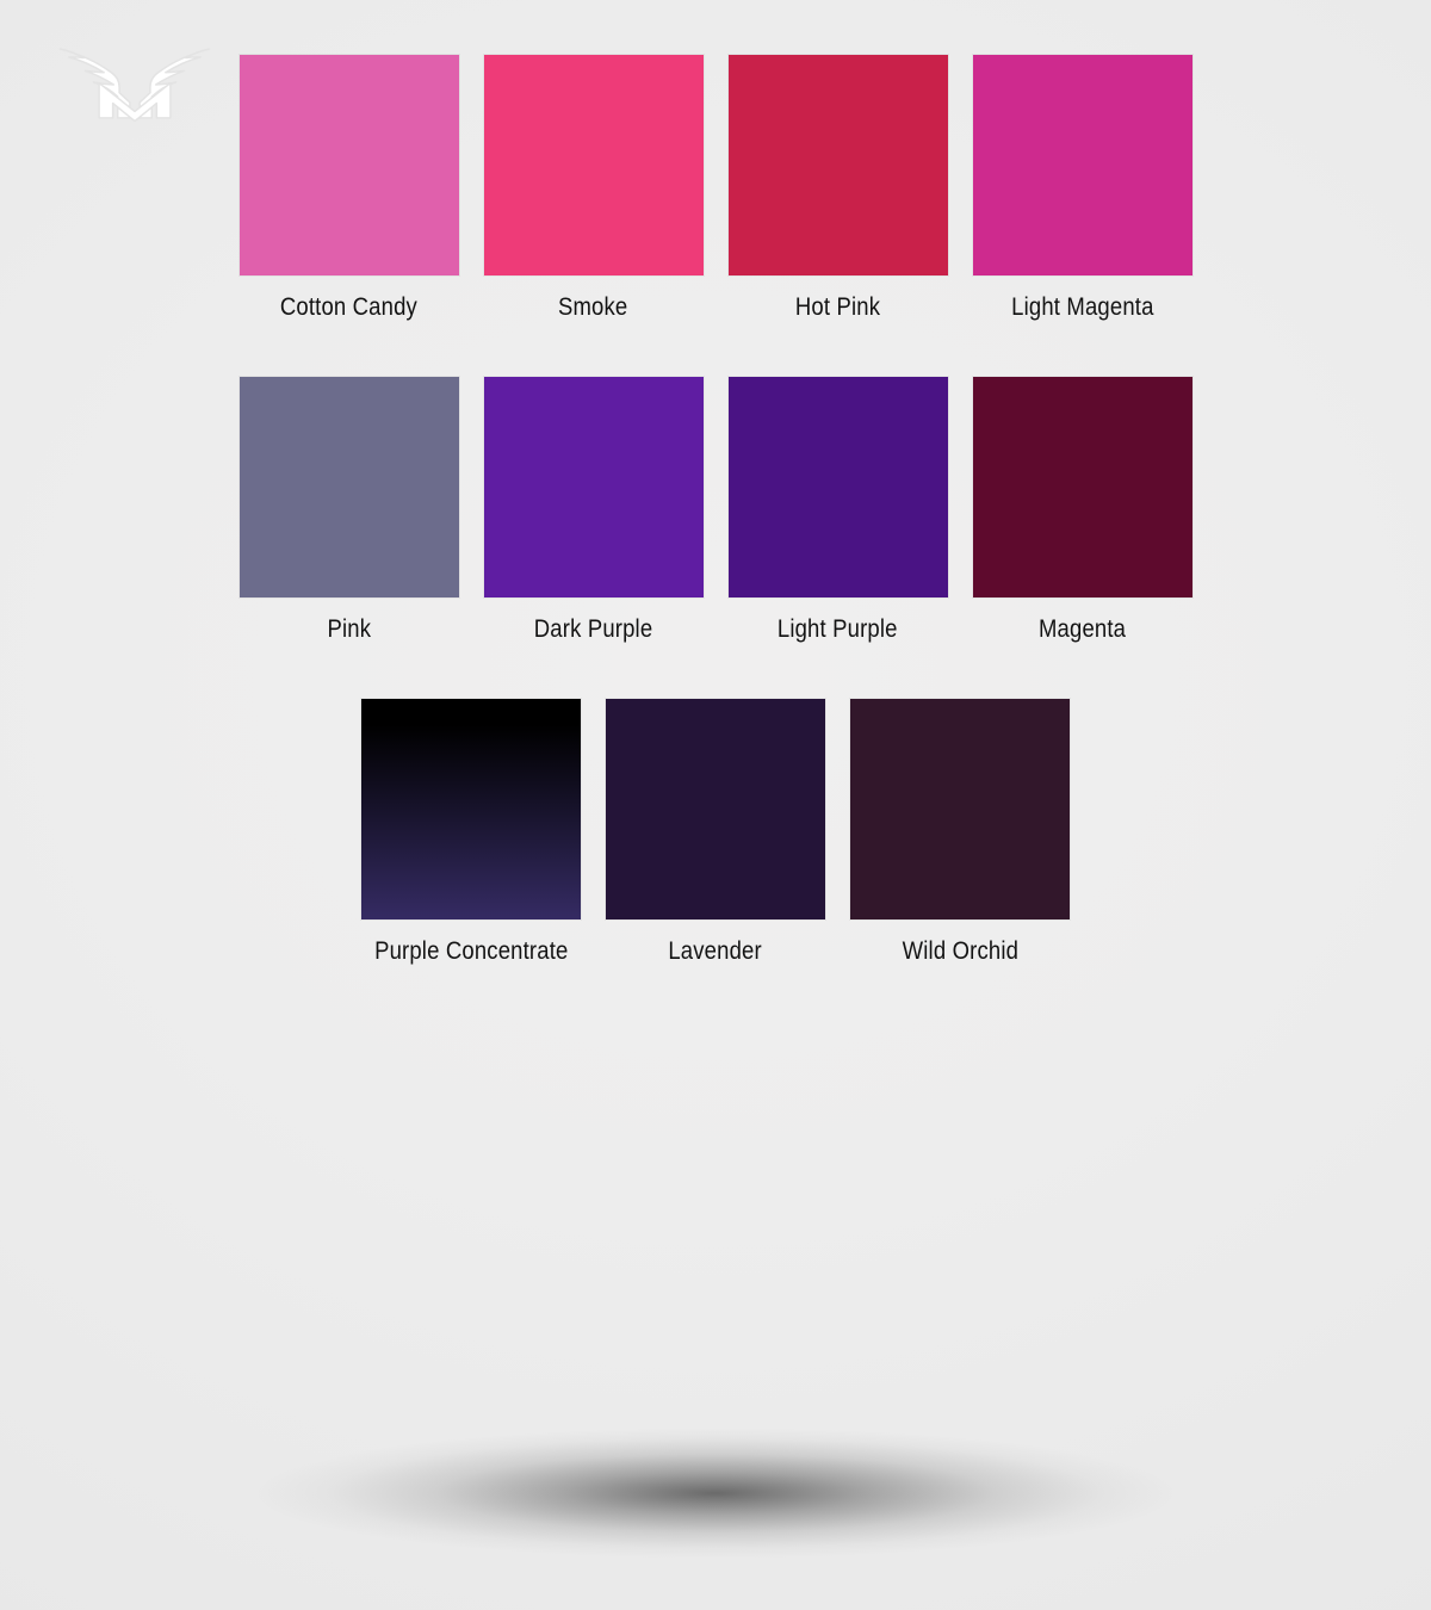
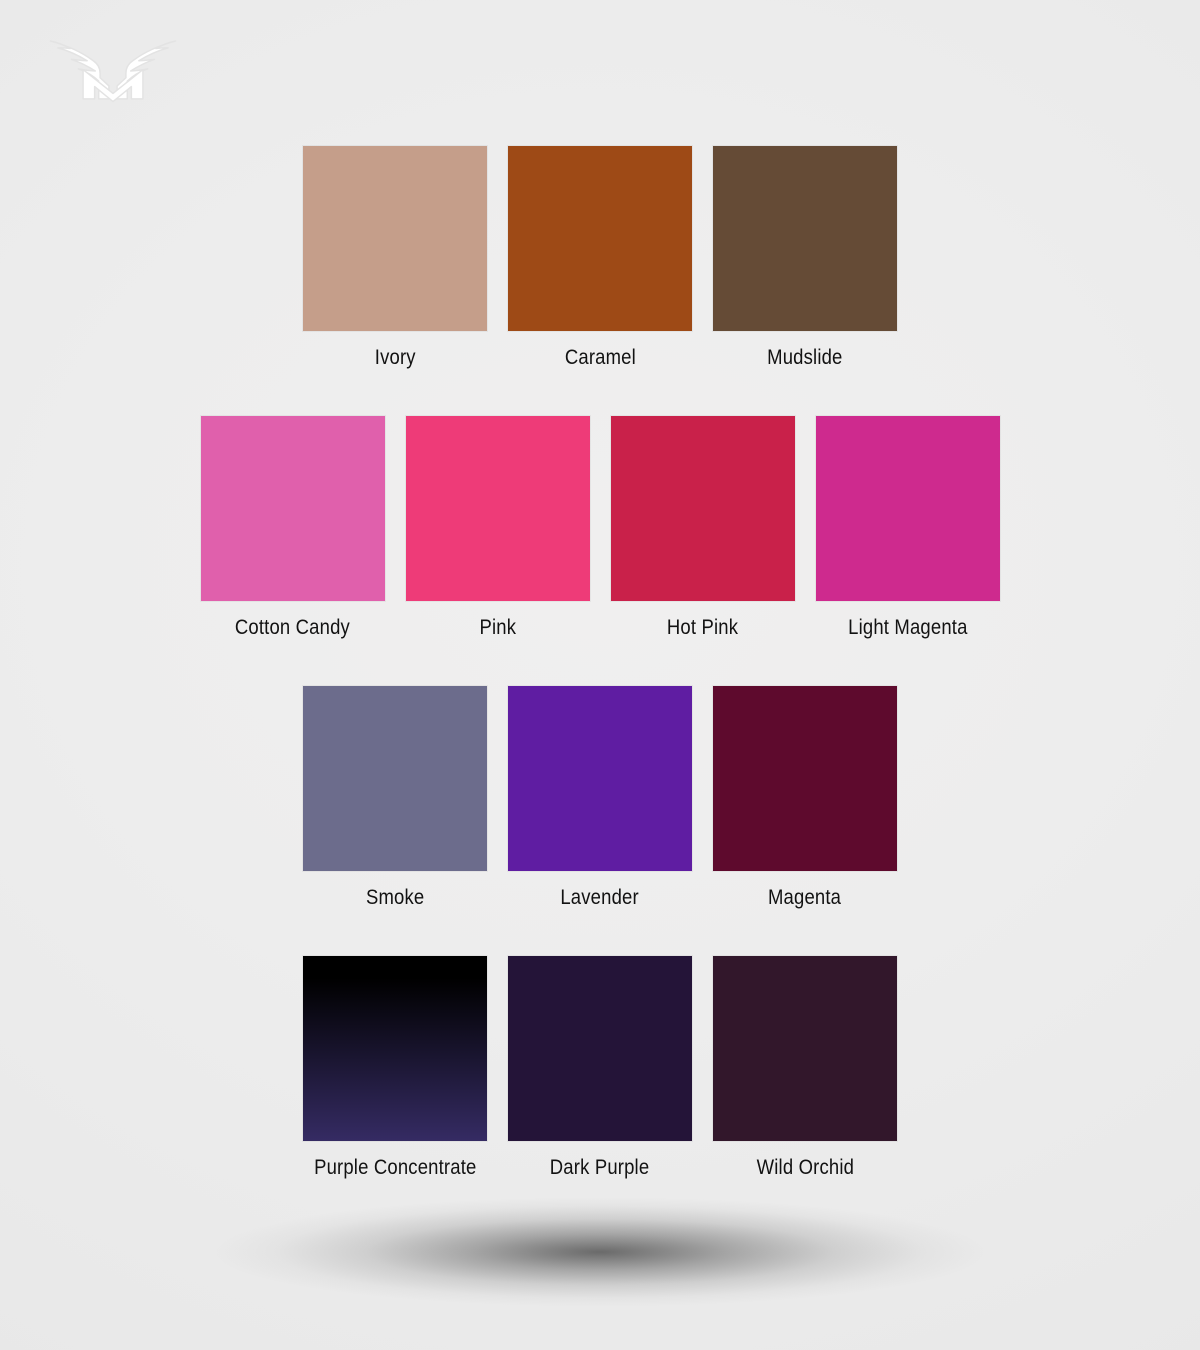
+ Ivory
+ Caramel
+ Mudslide
  Cotton Candy
- Smoke
+ Pink
  Hot Pink
  Light Magenta
- Pink
+ Smoke
- Dark Purple
+ Lavender
- Light Purple
  Magenta
  Purple Concentrate
- Lavender
+ Dark Purple
  Wild Orchid
